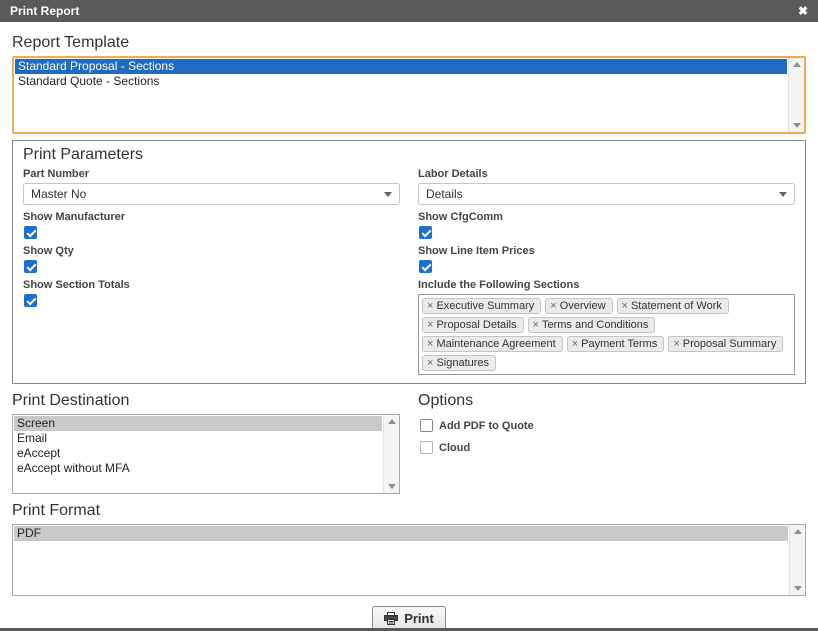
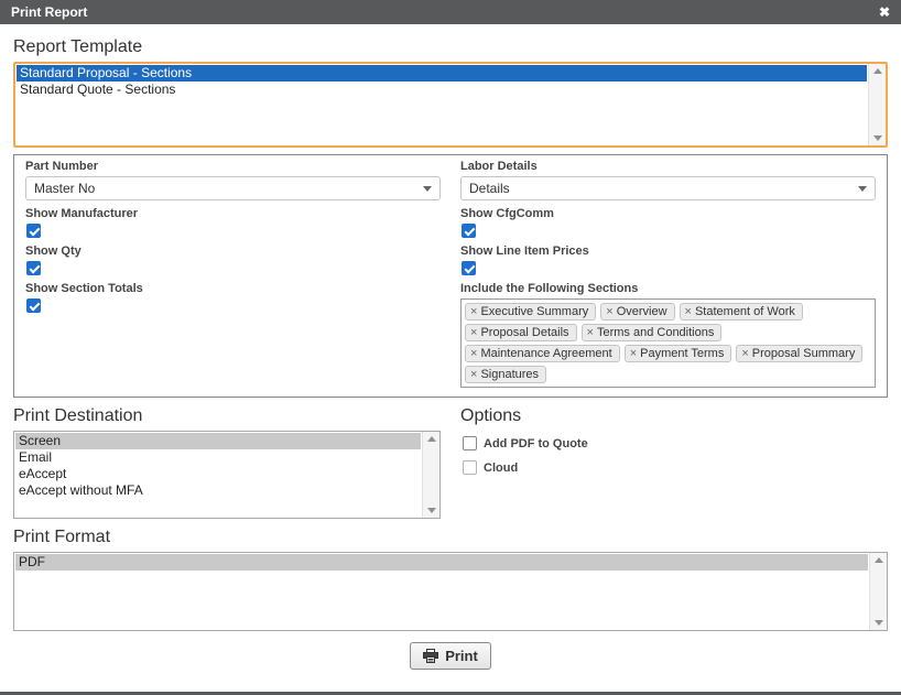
  Print Report
  ✖
  Report Template
  Standard Proposal - Sections
  Standard Quote - Sections
- Print Parameters
  Part Number
  Master No
  Show Manufacturer
  Show Qty
  Show Section Totals
  Labor Details
  Details
  Show CfgComm
  Show Line Item Prices
  Include the Following Sections
  ×
  Executive Summary
  ×
  Overview
  ×
  Statement of Work
  ×
  Proposal Details
  ×
  Terms and Conditions
  ×
  Maintenance Agreement
  ×
  Payment Terms
  ×
  Proposal Summary
  ×
  Signatures
  Print Destination
  Screen
  Email
  eAccept
  eAccept without MFA
  Options
  Add PDF to Quote
  Cloud
  Print Format
  PDF
  Print
